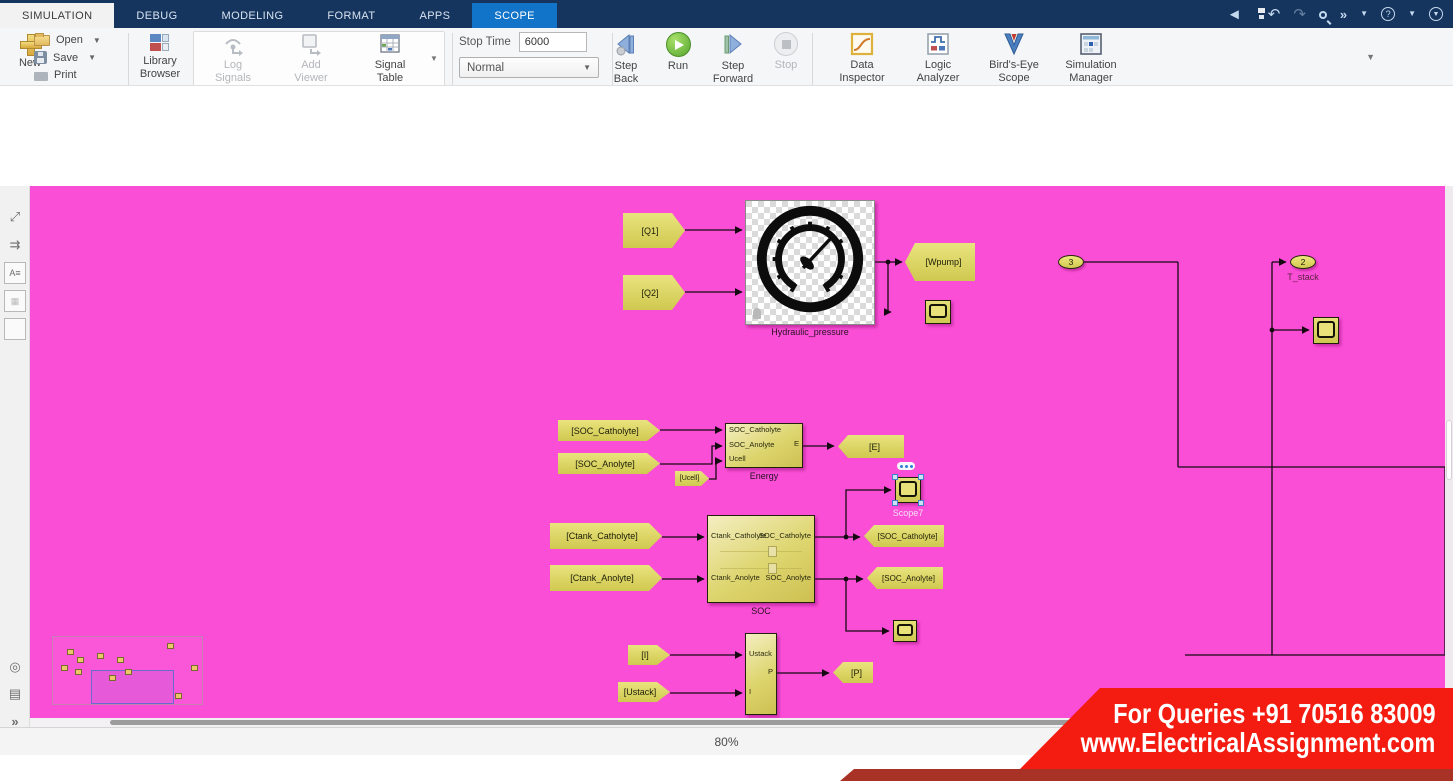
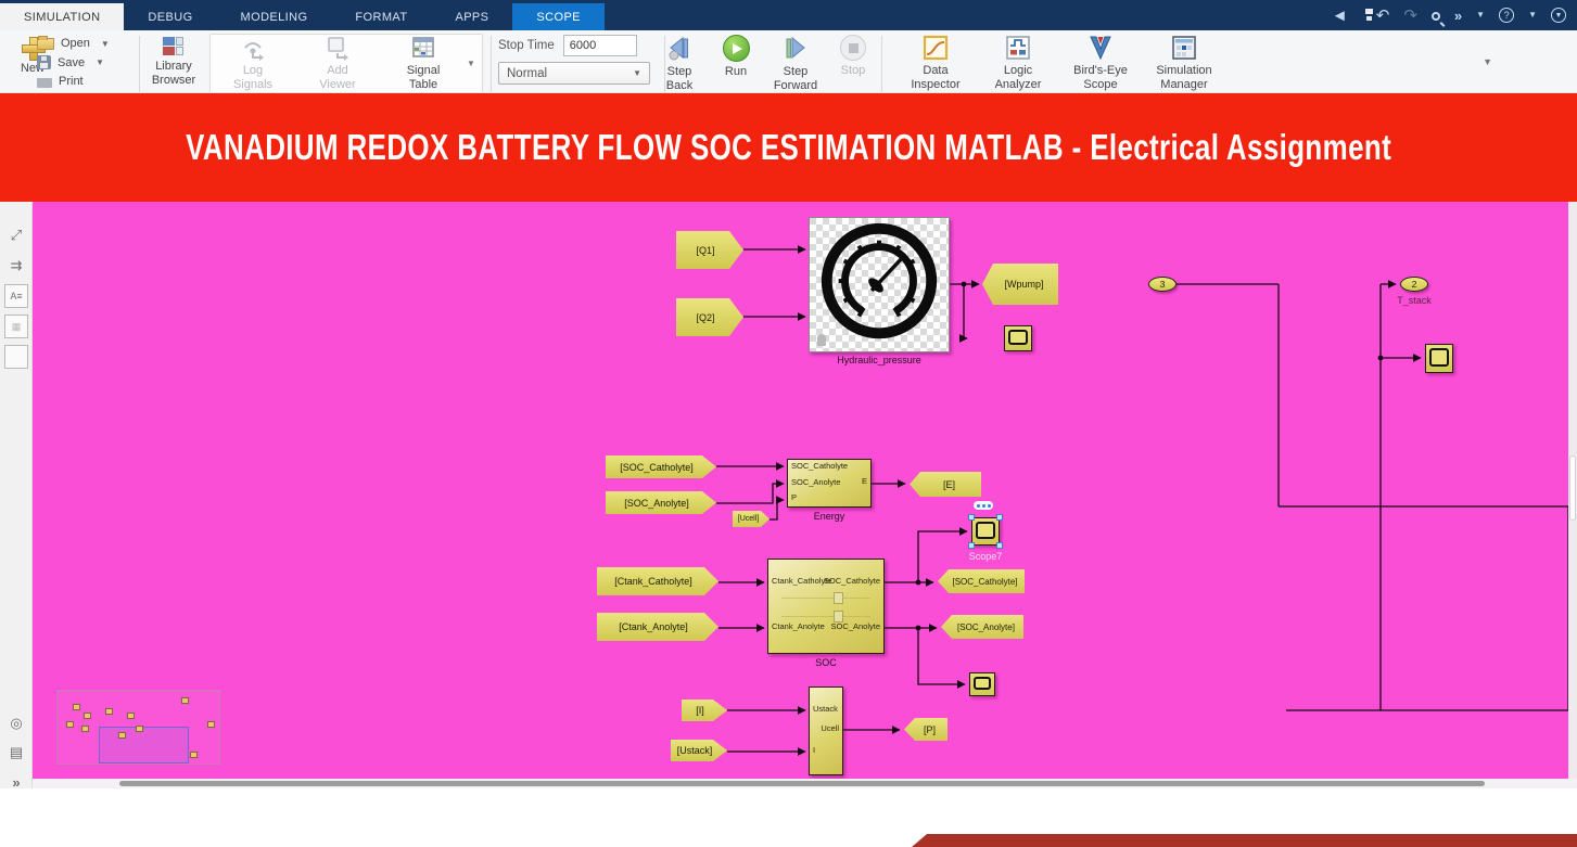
  SIMULATION
  DEBUG
  MODELING
  FORMAT
  APPS
  SCOPE
  ◄
  ↶
  ↷
  »
  ▼
  ?
  ▼
  Open
  ▼
  Save
  ▼
  Print
  Library
  Browser
  Log
  Signals
  Add
  Viewer
  Signal
  Table
  ▼
  Stop Time
  6000
  Normal
  ▼
  Step
  Back
  Run
  Step
  Forward
  Stop
  Data
  Inspector
  Logic
  Analyzer
  Bird's-Eye
  Scope
  Simulation
  Manager
  ▼
+ VANADIUM REDOX BATTERY FLOW SOC ESTIMATION MATLAB - Electrical Assignment
  ⤢
  ⇉
  A≡
  ▦
  ◎
  ▤
  »
  Hydraulic_pressure
  [Q1]
  [Q2]
  [SOC_Catholyte]
  [SOC_Anolyte]
  [Ctank_Catholyte]
  [Ctank_Anolyte]
  [I]
  [Ustack]
  [Wpump]
  [E]
  [SOC_Catholyte]
  [SOC_Anolyte]
  [P]
  SOC_Catholyte
  SOC_Anolyte
- Ucell
+ P
  E
  Energy
  Ctank_Catholyte
  Ctank_Anolyte
  SOC_Catholyte
  SOC_Anolyte
  SOC
  Ustack
  I
- P
+ Ucell
  Scope7
  3
  2
  T_stack
- 80%
- For Queries +91 70516 83009
- www.ElectricalAssignment.com
